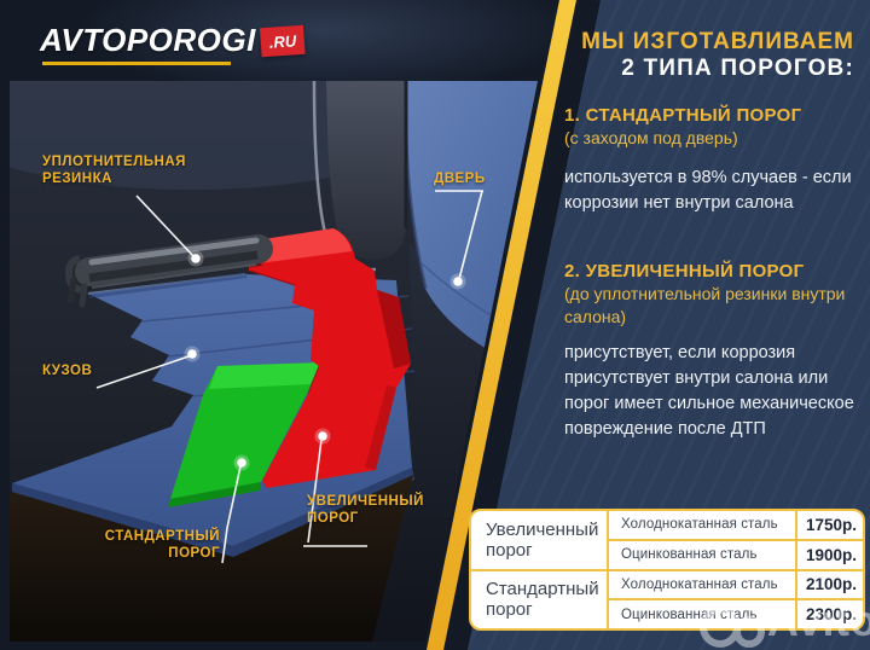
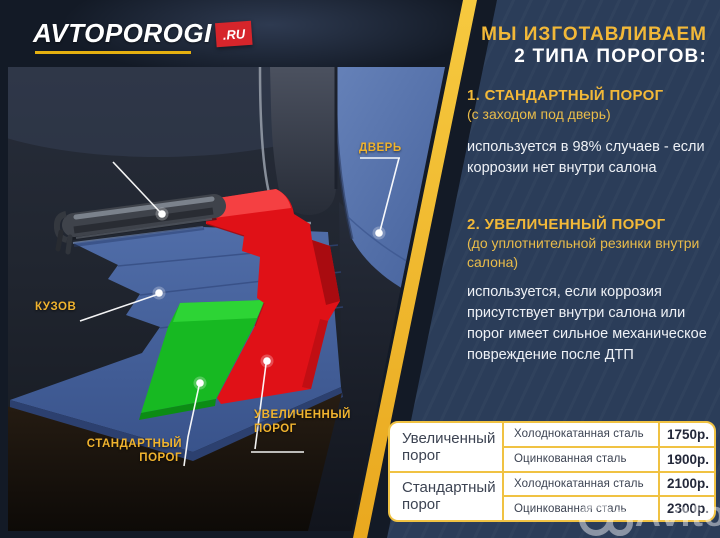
- УПЛОТНИТЕЛЬНАЯ
- РЕЗИНКА
  ДВЕРЬ
  КУЗОВ
  СТАНДАРТНЫЙ
  ПОРОГ
  УВЕЛИЧЕННЫЙ
  ПОРОГ
  МЫ ИЗГОТАВЛИВАЕМ
  2 ТИПА ПОРОГОВ:
  1. СТАНДАРТНЫЙ ПОРОГ
  (с заходом под дверь)
  используется в 98% случаев - если коррозии нет внутри салона
  2. УВЕЛИЧЕННЫЙ ПОРОГ
  (до уплотнительной резинки внутри салона)
- присутствует, если коррозия присутствует внутри салона или порог имеет сильное механическое повреждение после ДТП
+ используется, если коррозия присутствует внутри салона или порог имеет сильное механическое повреждение после ДТП
  Увеличенный порог
  Холоднокатанная сталь
  1750р.
  Оцинкованная сталь
  1900р.
  Стандартный порог
  Холоднокатанная сталь
  2100р.
  Оцинкованная сталь
  2300р.
  Avito
